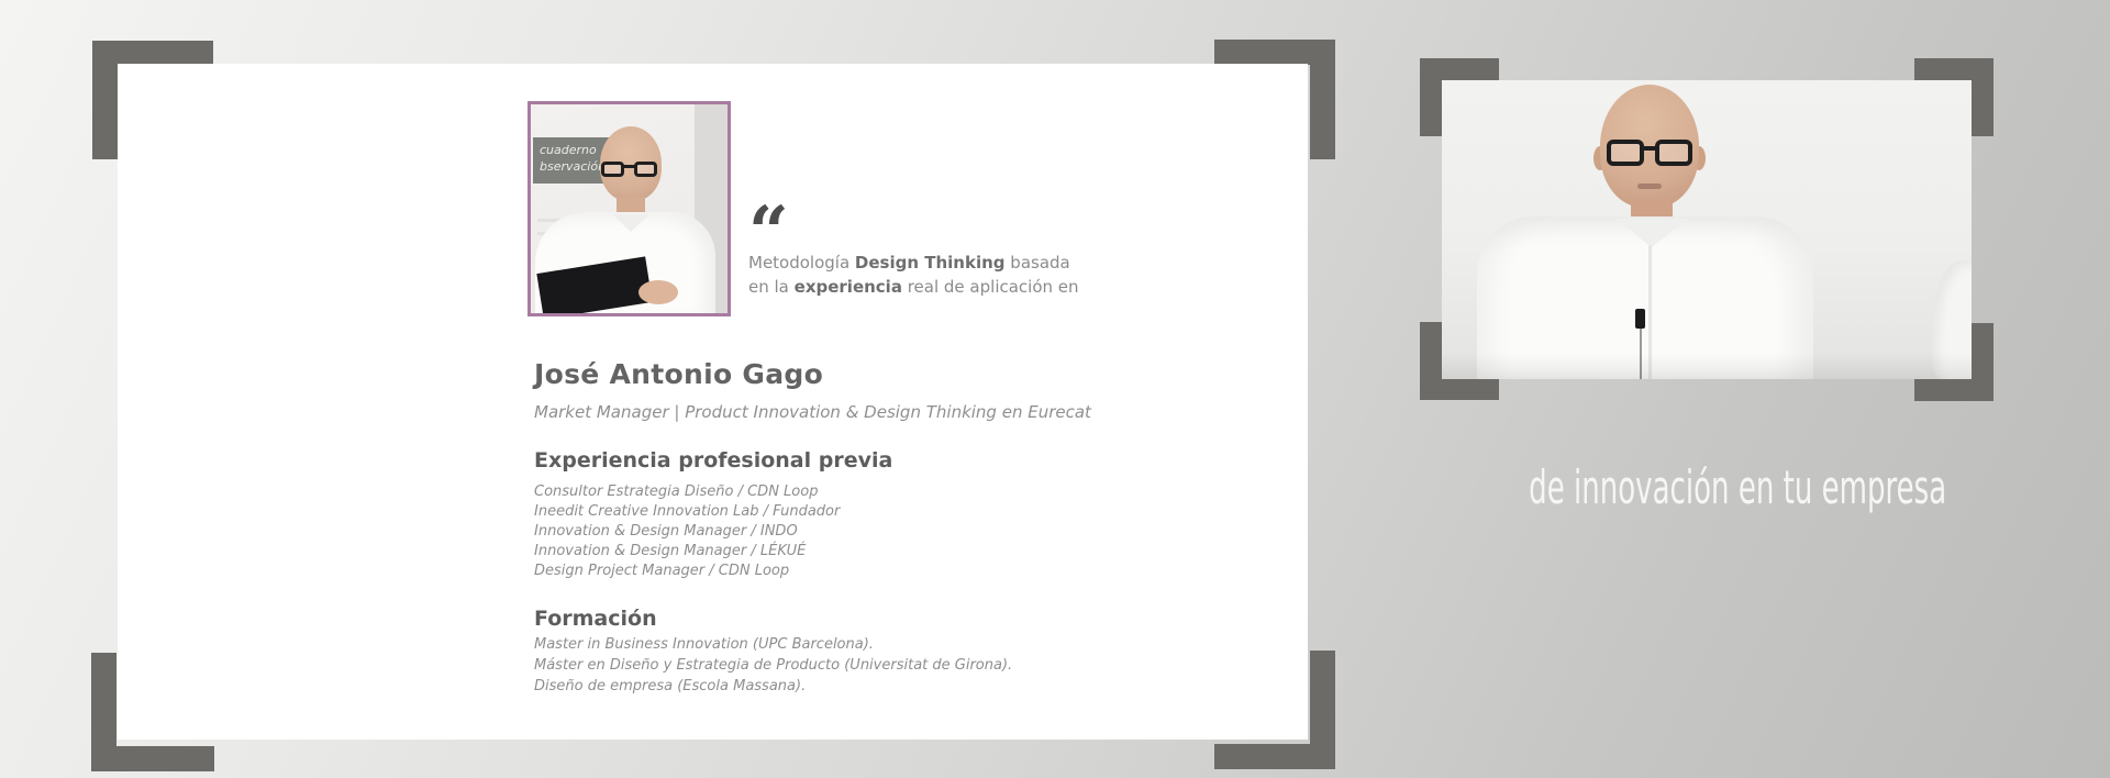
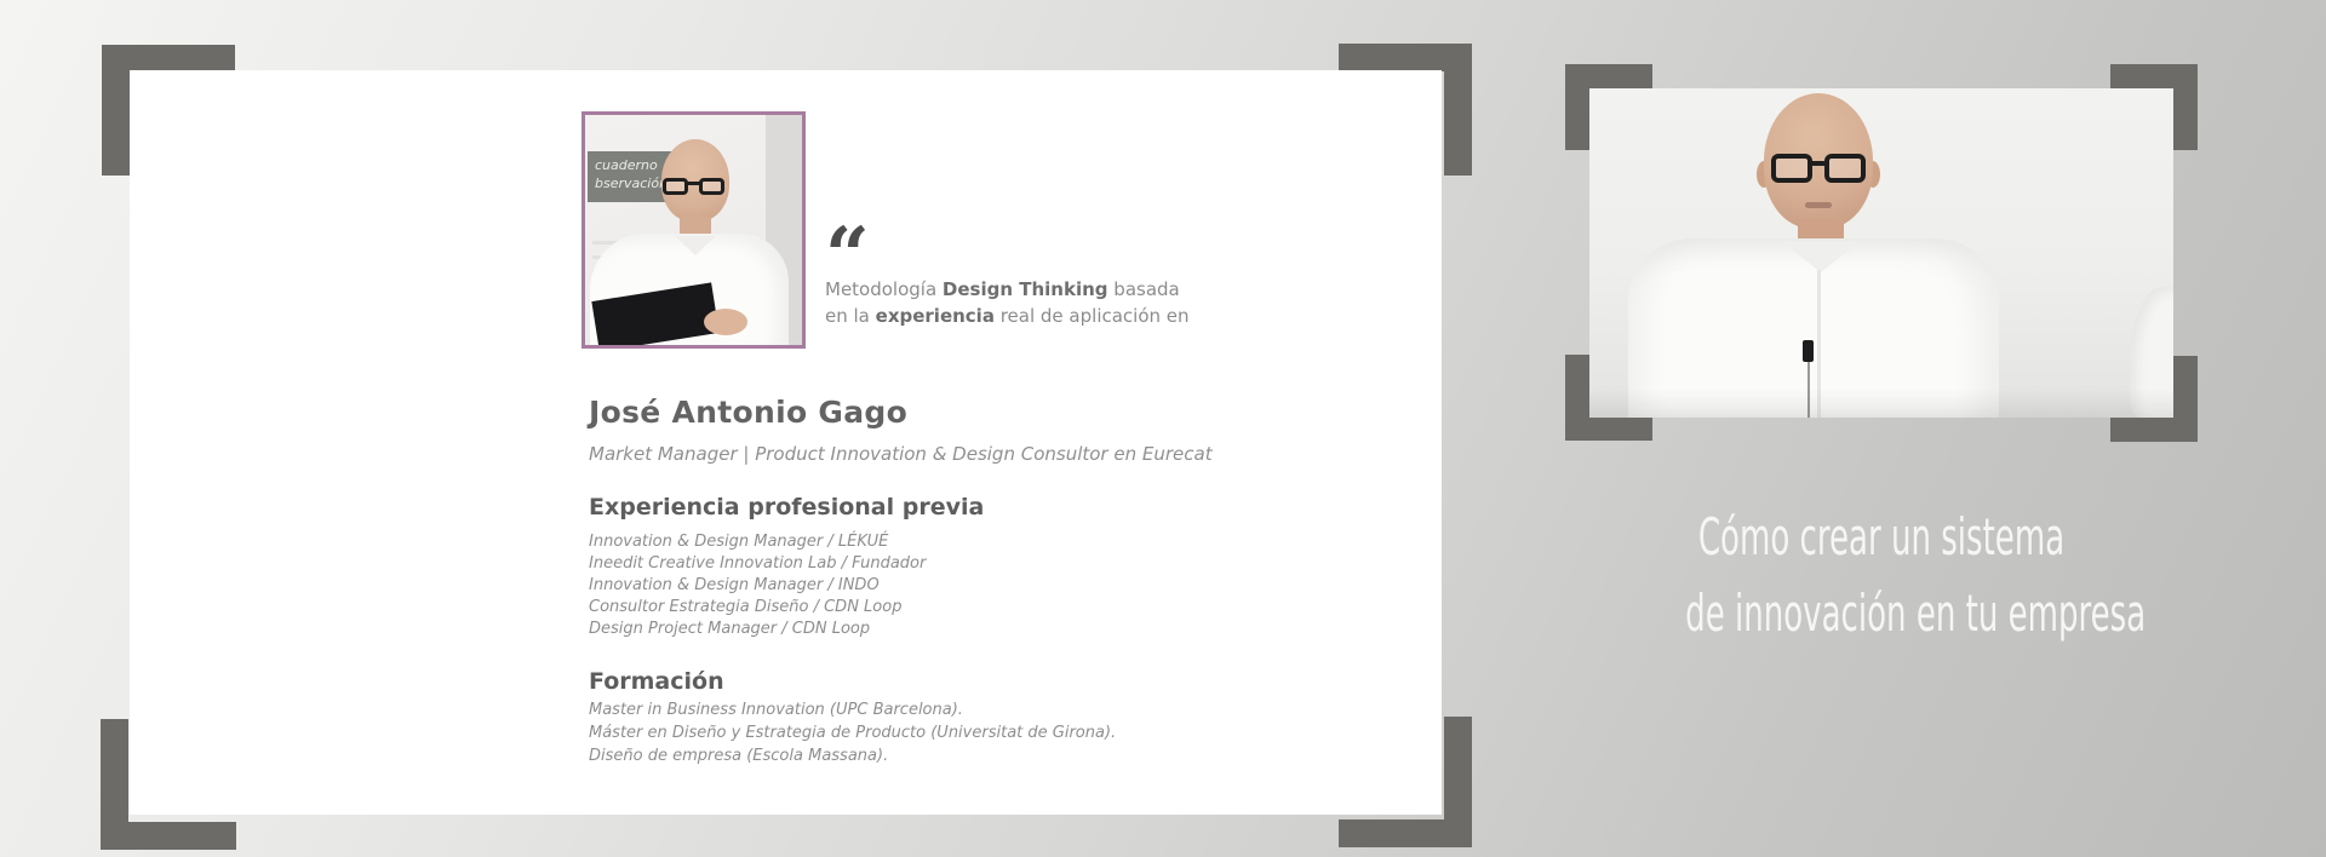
  cuaderno
  bservació
  “
  Metodología Design Thinking basada
  en la experiencia real de aplicación en
  José Antonio Gago
- Market Manager | Product Innovation & Design Thinking en Eurecat
+ Market Manager | Product Innovation & Design Consultor en Eurecat
  Experiencia profesional previa
- Consultor Estrategia Diseño / CDN Loop
+ Innovation & Design Manager / LÉKUÉ
  Ineedit Creative Innovation Lab / Fundador
  Innovation & Design Manager / INDO
- Innovation & Design Manager / LÉKUÉ
+ Consultor Estrategia Diseño / CDN Loop
  Design Project Manager / CDN Loop
  Formación
  Master in Business Innovation (UPC Barcelona).
  Máster en Diseño y Estrategia de Producto (Universitat de Girona).
  Diseño de empresa (Escola Massana).
+ Cómo crear un sistema
  de innovación en tu empresa
